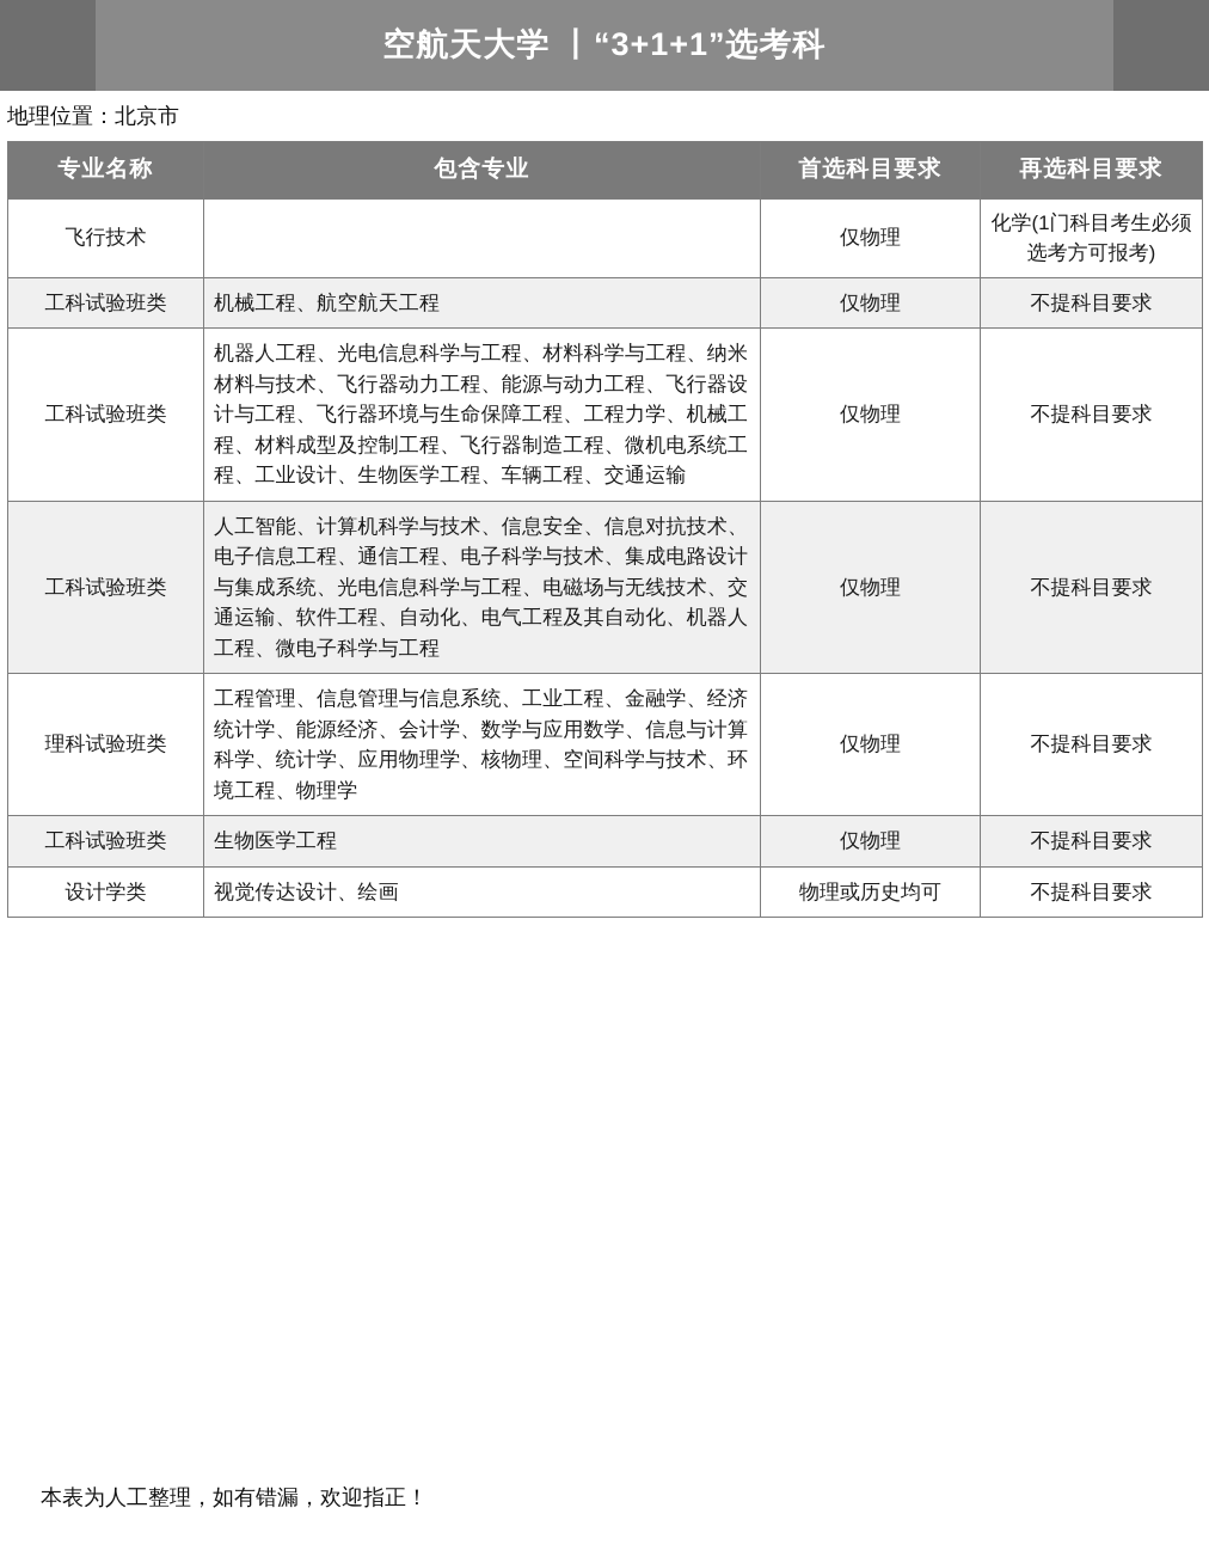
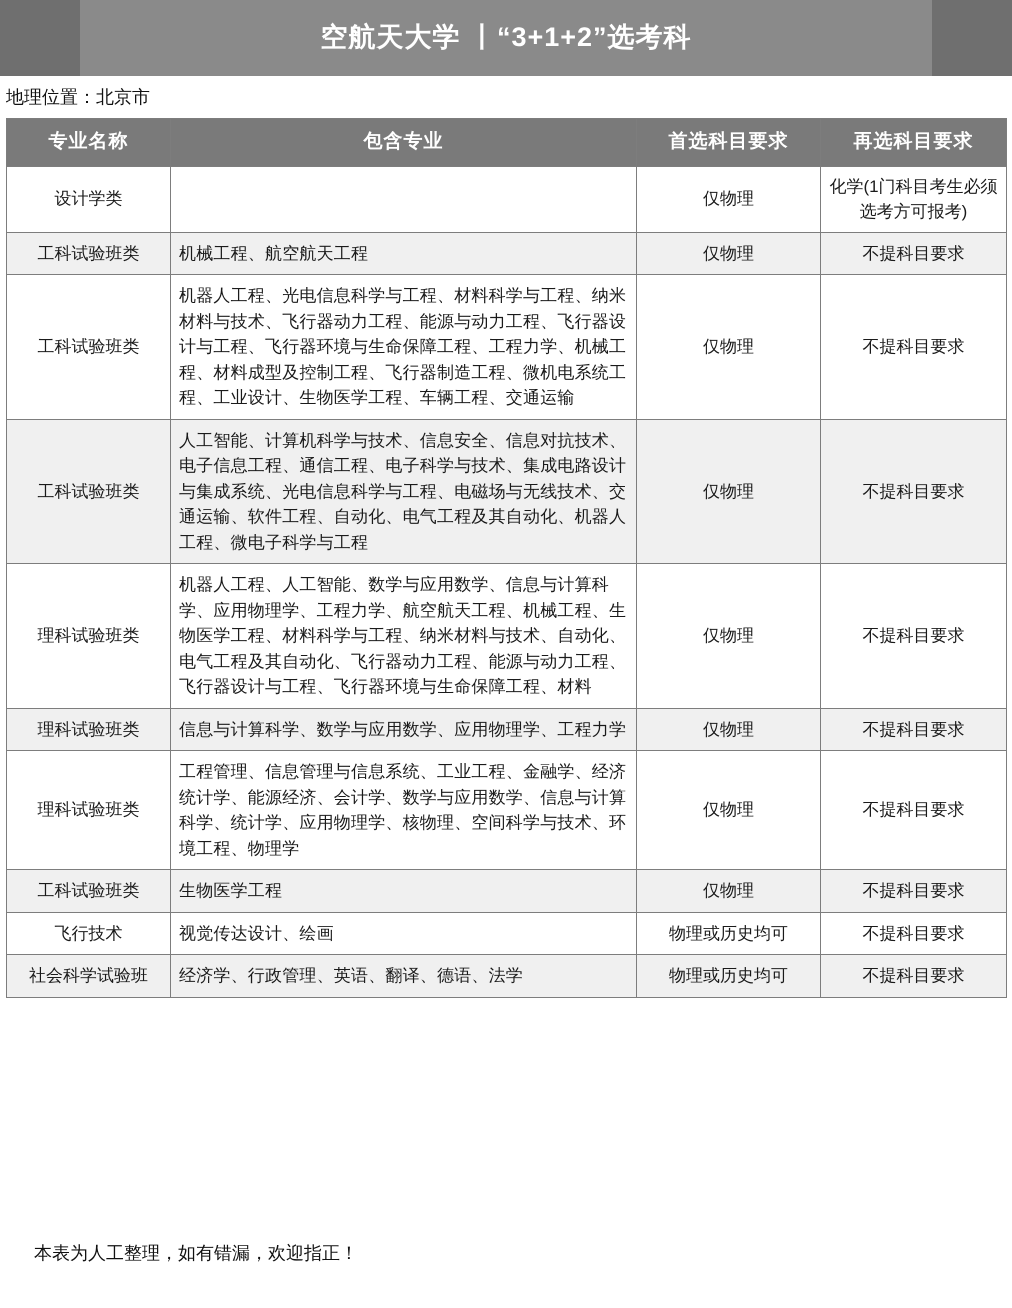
- 空航天大学 丨“3+1+1”选考科
+ 空航天大学 丨“3+1+2”选考科
  地理位置：北京市
  专业名称	包含专业	首选科目要求	再选科目要求
- 飞行技术		仅物理	化学(1门科目考生必须选考方可报考)
+ 设计学类		仅物理	化学(1门科目考生必须选考方可报考)
  工科试验班类	机械工程、航空航天工程	仅物理	不提科目要求
  工科试验班类	机器人工程、光电信息科学与工程、材料科学与工程、纳米材料与技术、飞行器动力工程、能源与动力工程、飞行器设计与工程、飞行器环境与生命保障工程、工程力学、机械工程、材料成型及控制工程、飞行器制造工程、微机电系统工程、工业设计、生物医学工程、车辆工程、交通运输	仅物理	不提科目要求
  工科试验班类	人工智能、计算机科学与技术、信息安全、信息对抗技术、电子信息工程、通信工程、电子科学与技术、集成电路设计与集成系统、光电信息科学与工程、电磁场与无线技术、交通运输、软件工程、自动化、电气工程及其自动化、机器人工程、微电子科学与工程	仅物理	不提科目要求
+ 理科试验班类	机器人工程、人工智能、数学与应用数学、信息与计算科学、应用物理学、工程力学、航空航天工程、机械工程、生物医学工程、材料科学与工程、纳米材料与技术、自动化、电气工程及其自动化、飞行器动力工程、能源与动力工程、飞行器设计与工程、飞行器环境与生命保障工程、材料	仅物理	不提科目要求
+ 理科试验班类	信息与计算科学、数学与应用数学、应用物理学、工程力学	仅物理	不提科目要求
  理科试验班类	工程管理、信息管理与信息系统、工业工程、金融学、经济统计学、能源经济、会计学、数学与应用数学、信息与计算科学、统计学、应用物理学、核物理、空间科学与技术、环境工程、物理学	仅物理	不提科目要求
  工科试验班类	生物医学工程	仅物理	不提科目要求
- 设计学类	视觉传达设计、绘画	物理或历史均可	不提科目要求
+ 飞行技术	视觉传达设计、绘画	物理或历史均可	不提科目要求
+ 社会科学试验班	经济学、行政管理、英语、翻译、德语、法学	物理或历史均可	不提科目要求
  本表为人工整理，如有错漏，欢迎指正！
